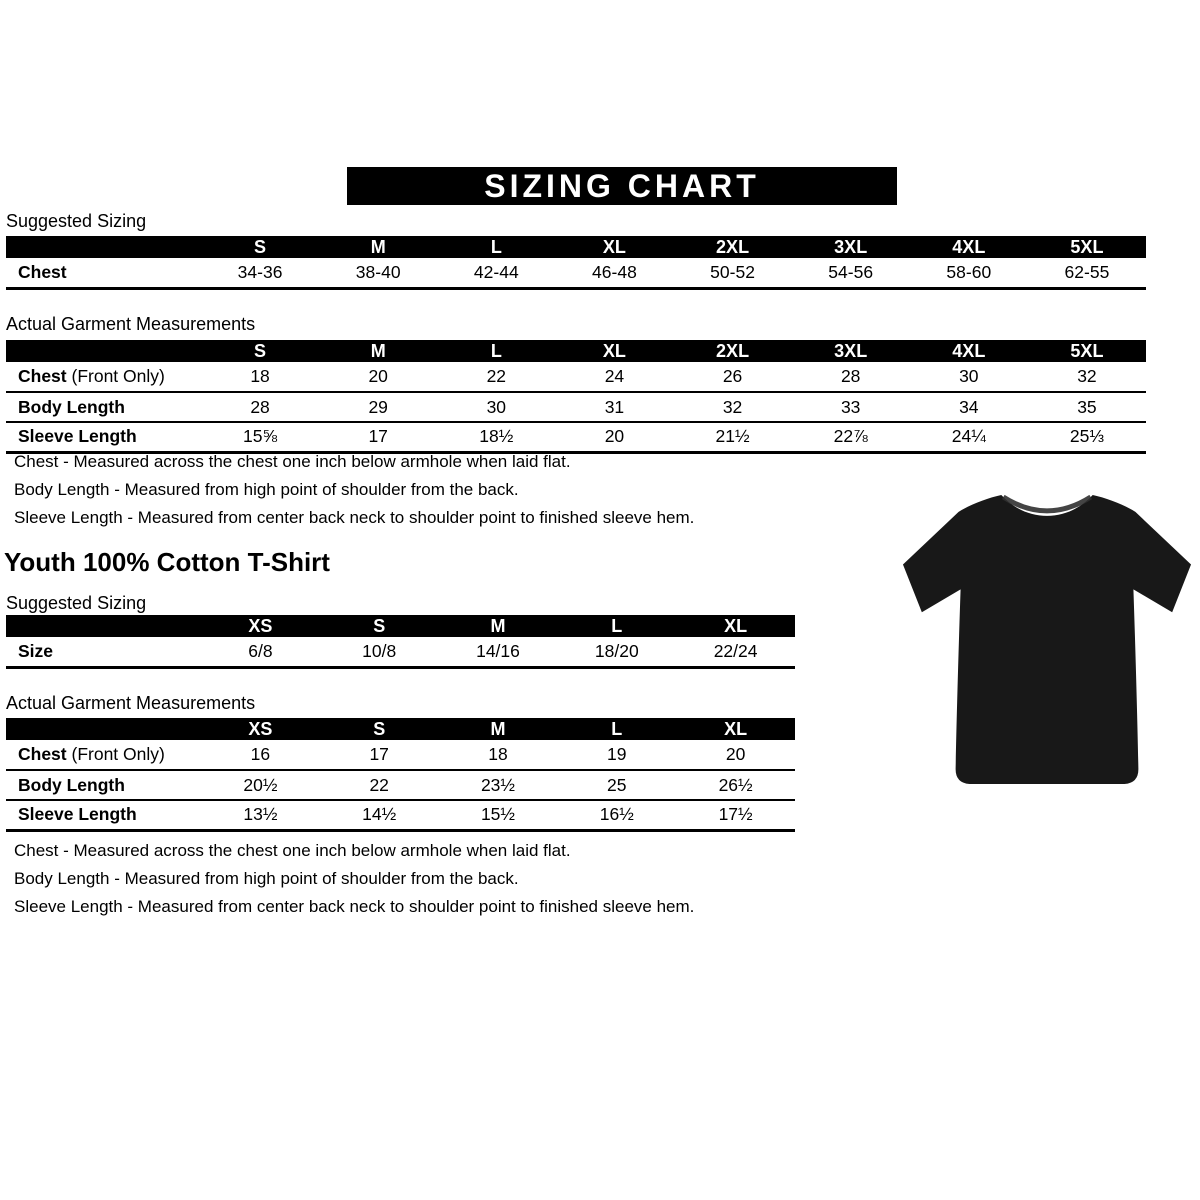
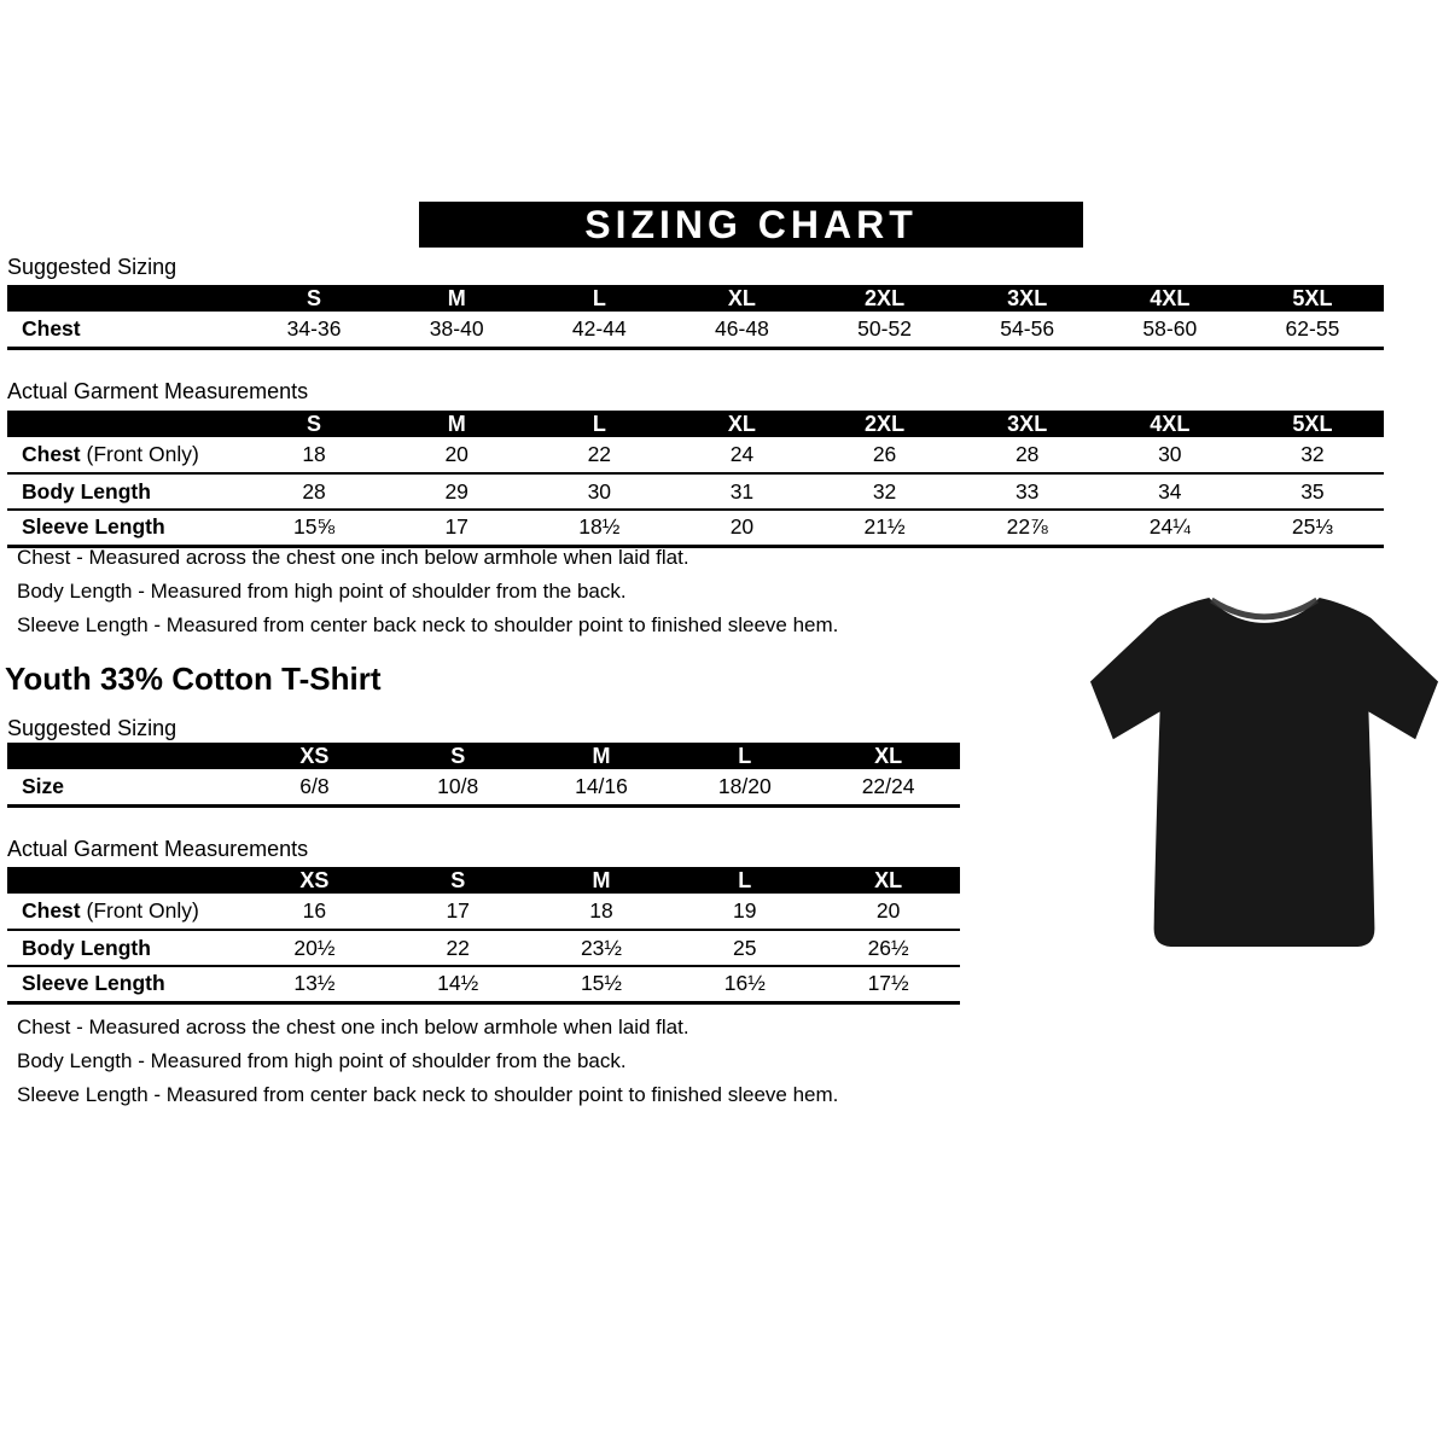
  SIZING CHART
  Suggested Sizing
  	S	M	L	XL	2XL	3XL	4XL	5XL
  Chest	34-36	38-40	42-44	46-48	50-52	54-56	58-60	62-55
  Actual Garment Measurements
  	S	M	L	XL	2XL	3XL	4XL	5XL
  Chest (Front Only)	18	20	22	24	26	28	30	32
  Body Length	28	29	30	31	32	33	34	35
  Sleeve Length	15⅝	17	18½	20	21½	22⅞	24¼	25⅓
  Chest - Measured across the chest one inch below armhole when laid flat.
  Body Length - Measured from high point of shoulder from the back.
  Sleeve Length - Measured from center back neck to shoulder point to finished sleeve hem.
- Youth 100% Cotton T-Shirt
+ Youth 33% Cotton T-Shirt
  Suggested Sizing
  	XS	S	M	L	XL
  Size	6/8	10/8	14/16	18/20	22/24
  Actual Garment Measurements
  	XS	S	M	L	XL
  Chest (Front Only)	16	17	18	19	20
  Body Length	20½	22	23½	25	26½
  Sleeve Length	13½	14½	15½	16½	17½
  Chest - Measured across the chest one inch below armhole when laid flat.
  Body Length - Measured from high point of shoulder from the back.
  Sleeve Length - Measured from center back neck to shoulder point to finished sleeve hem.
